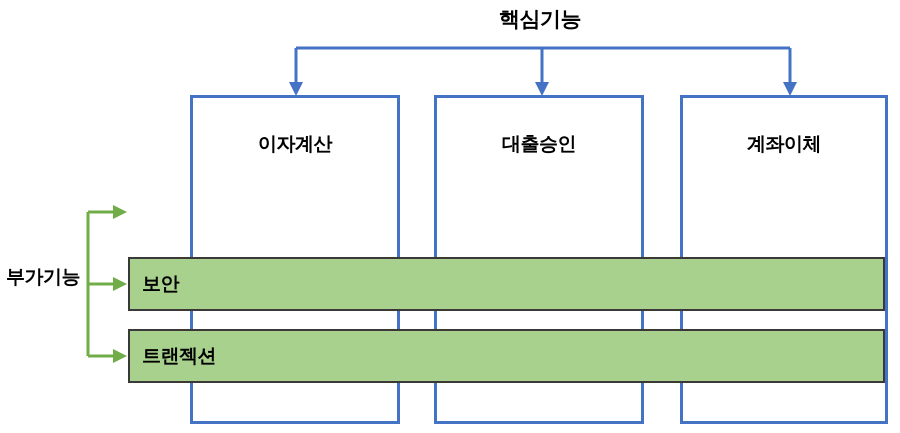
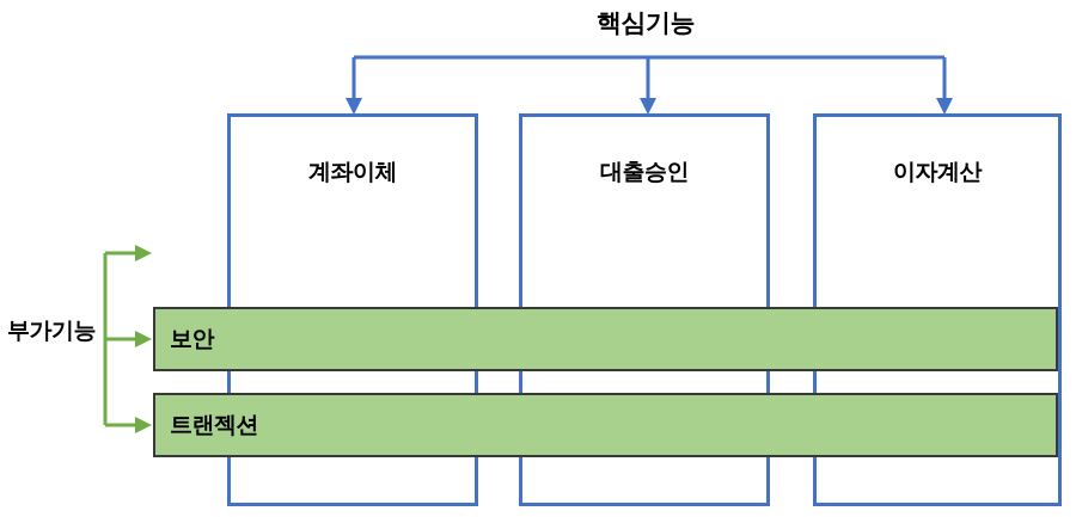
  핵심기능
- 이자계산
+ 계좌이체
  대출승인
- 계좌이체
+ 이자계산
  보안
  트랜젝션
  부가기능
